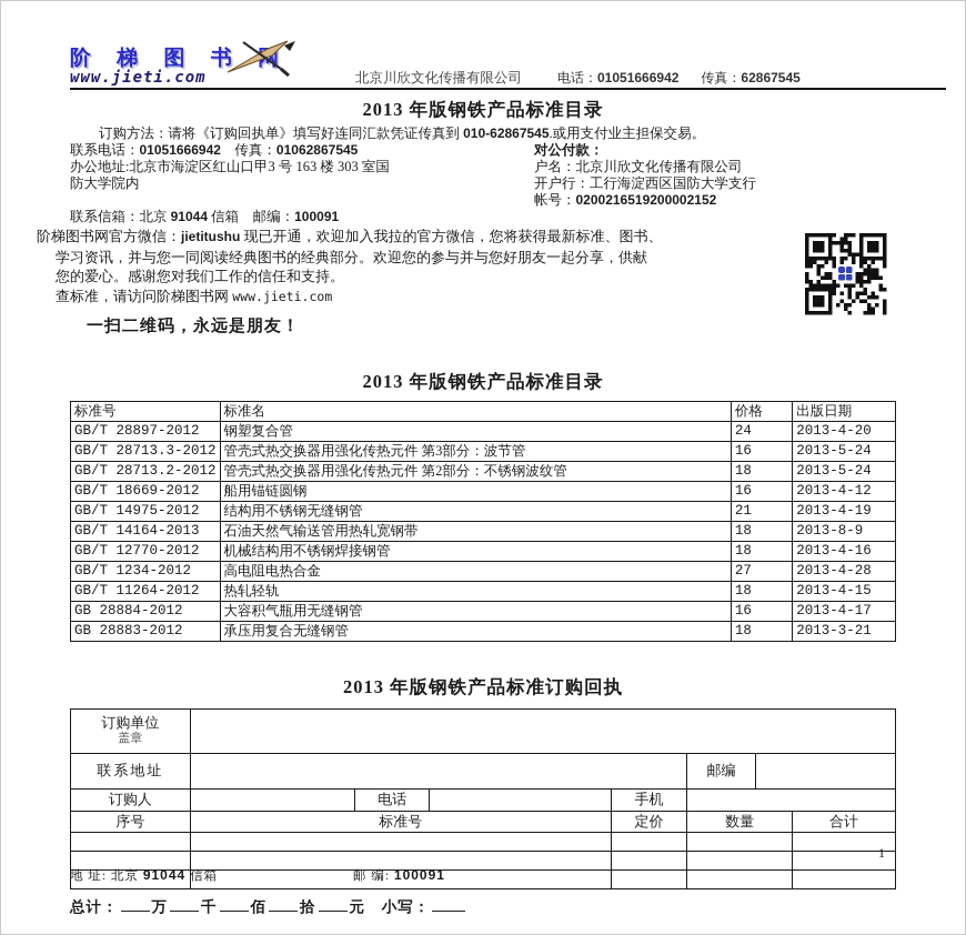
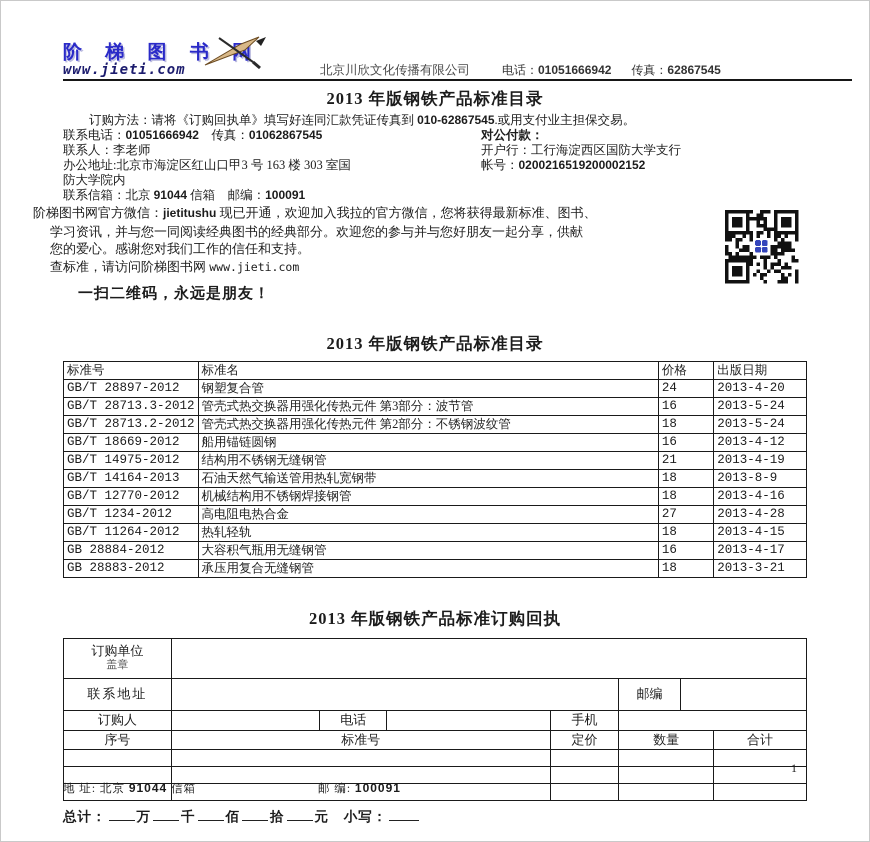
  阶 梯 图 书 网
  www.jieti.com
  北京川欣文化传播有限公司
  电话：01051666942 传真：62867545
  2013 年版钢铁产品标准目录
  订购方法：请将《订购回执单》填写好连同汇款凭证传真到 010-62867545.或用支付业主担保交易。
  联系电话：01051666942 传真：01062867545
+ 联系人：李老师
  办公地址:北京市海淀区红山口甲3 号 163 楼 303 室国
  防大学院内
  对公付款：
- 户名：北京川欣文化传播有限公司
  开户行：工行海淀西区国防大学支行
  帐号：0200216519200002152
  联系信箱：北京 91044 信箱 邮编：100091
  阶梯图书网官方微信：jietitushu 现已开通，欢迎加入我拉的官方微信，您将获得最新标准、图书、
  学习资讯，并与您一同阅读经典图书的经典部分。欢迎您的参与并与您好朋友一起分享，供献
  您的爱心。感谢您对我们工作的信任和支持。
  查标准，请访问阶梯图书网 www.jieti.com
  一扫二维码，永远是朋友！
  2013 年版钢铁产品标准目录
  标准号	标准名	价格	出版日期
  GB/T 28897-2012	钢塑复合管	24	2013-4-20
  GB/T 28713.3-2012	管壳式热交换器用强化传热元件 第3部分：波节管	16	2013-5-24
  GB/T 28713.2-2012	管壳式热交换器用强化传热元件 第2部分：不锈钢波纹管	18	2013-5-24
  GB/T 18669-2012	船用锚链圆钢	16	2013-4-12
  GB/T 14975-2012	结构用不锈钢无缝钢管	21	2013-4-19
  GB/T 14164-2013	石油天然气输送管用热轧宽钢带	18	2013-8-9
  GB/T 12770-2012	机械结构用不锈钢焊接钢管	18	2013-4-16
  GB/T 1234-2012	高电阻电热合金	27	2013-4-28
  GB/T 11264-2012	热轧轻轨	18	2013-4-15
  GB 28884-2012	大容积气瓶用无缝钢管	16	2013-4-17
  GB 28883-2012	承压用复合无缝钢管	18	2013-3-21
  2013 年版钢铁产品标准订购回执
  订购单位 盖章
  联系地址		邮编
  订购人		电话		手机
  序号	标准号	定价	数量	合计
  总计： 万 千 佰 拾 元 小写：
  1
  地 址: 北京 91044 信箱 邮 编: 100091
